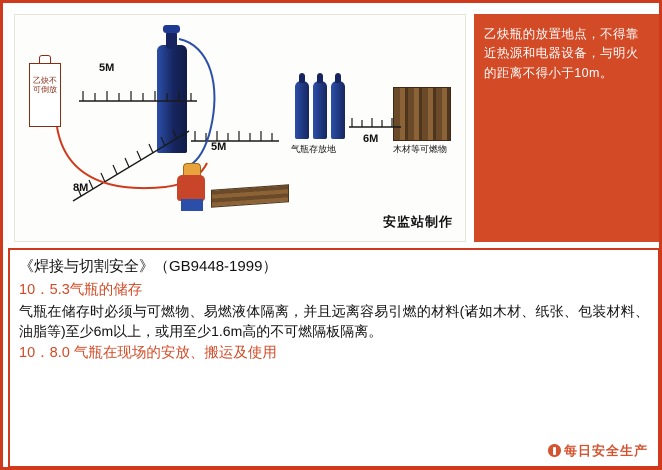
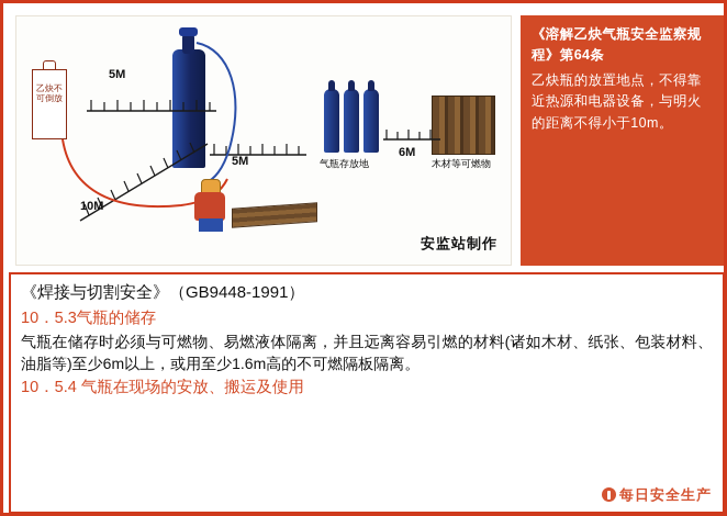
  乙炔不可倒放
  5M
  5M
- 8M
+ 10M
  6M
  气瓶存放地
  木材等可燃物
  安监站制作
+ 《溶解乙炔气瓶安全监察规程》第64条
  乙炔瓶的放置地点，不得靠近热源和电器设备，与明火的距离不得小于10m。
- 《焊接与切割安全》（GB9448-1999）
+ 《焊接与切割安全》（GB9448-1991）
  10．5.3气瓶的储存
  气瓶在储存时必须与可燃物、易燃液体隔离，并且远离容易引燃的材料(诸如木材、纸张、包装材料、油脂等)至少6m以上，或用至少1.6m高的不可燃隔板隔离。
- 10．8.0 气瓶在现场的安放、搬运及使用
+ 10．5.4 气瓶在现场的安放、搬运及使用
  每日安全生产
